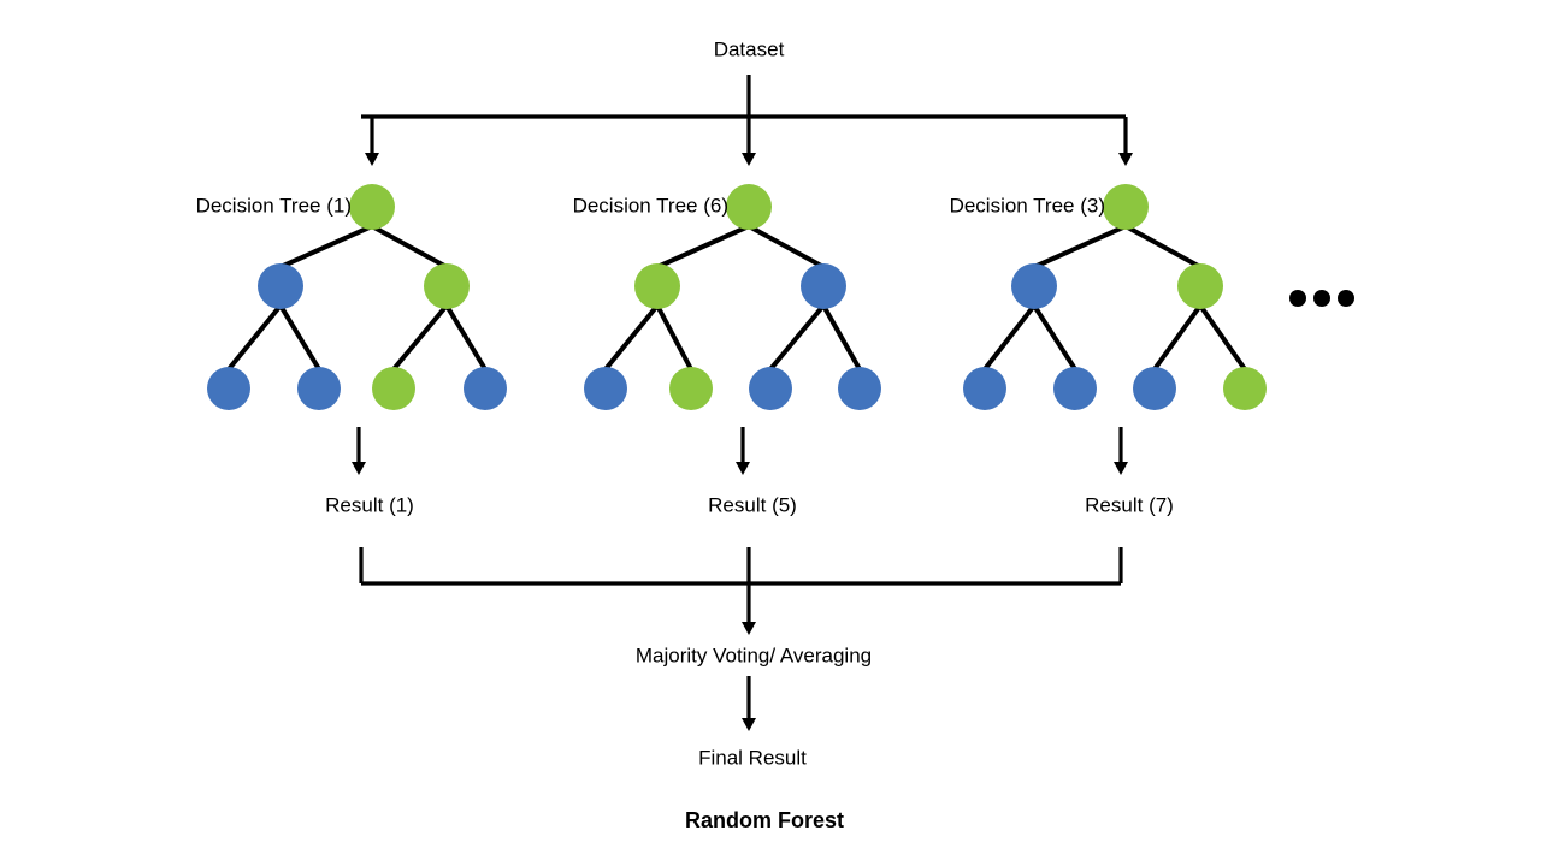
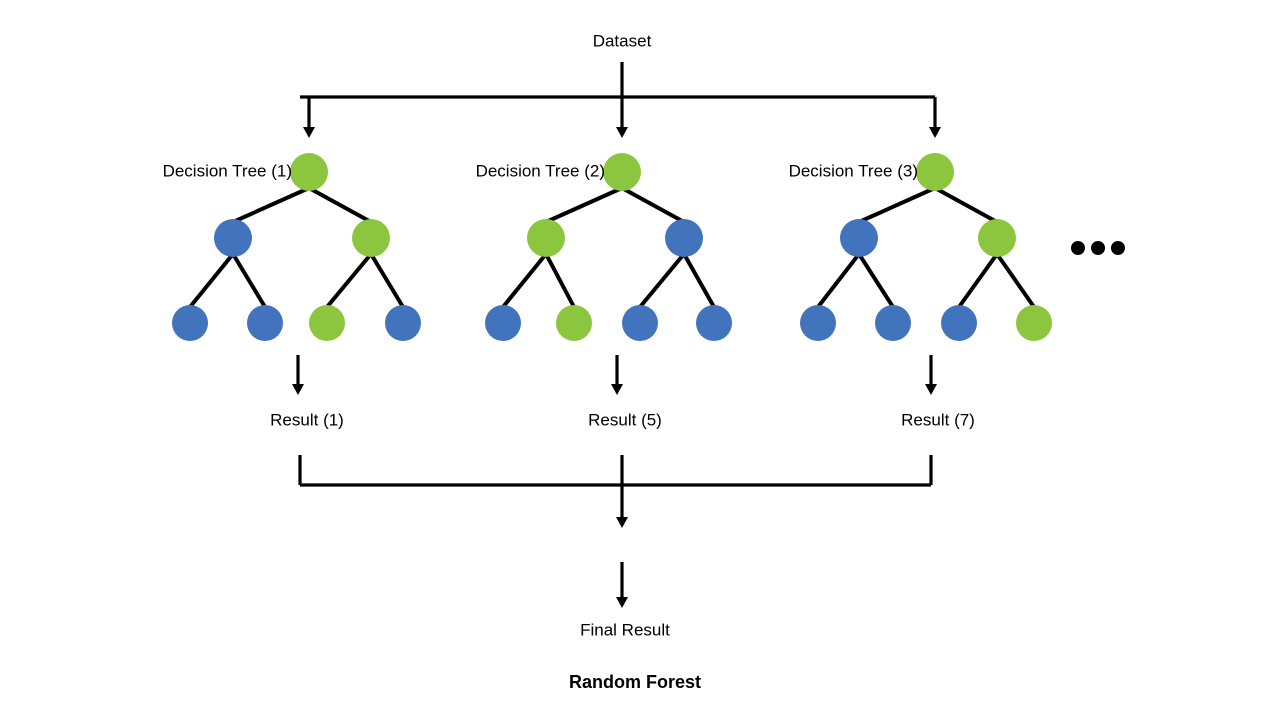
  Dataset
  Decision Tree (1)
- Decision Tree (6)
+ Decision Tree (2)
  Decision Tree (3)
  Result (1)
  Result (5)
  Result (7)
- Majority Voting/ Averaging
  Final Result
  Random Forest
